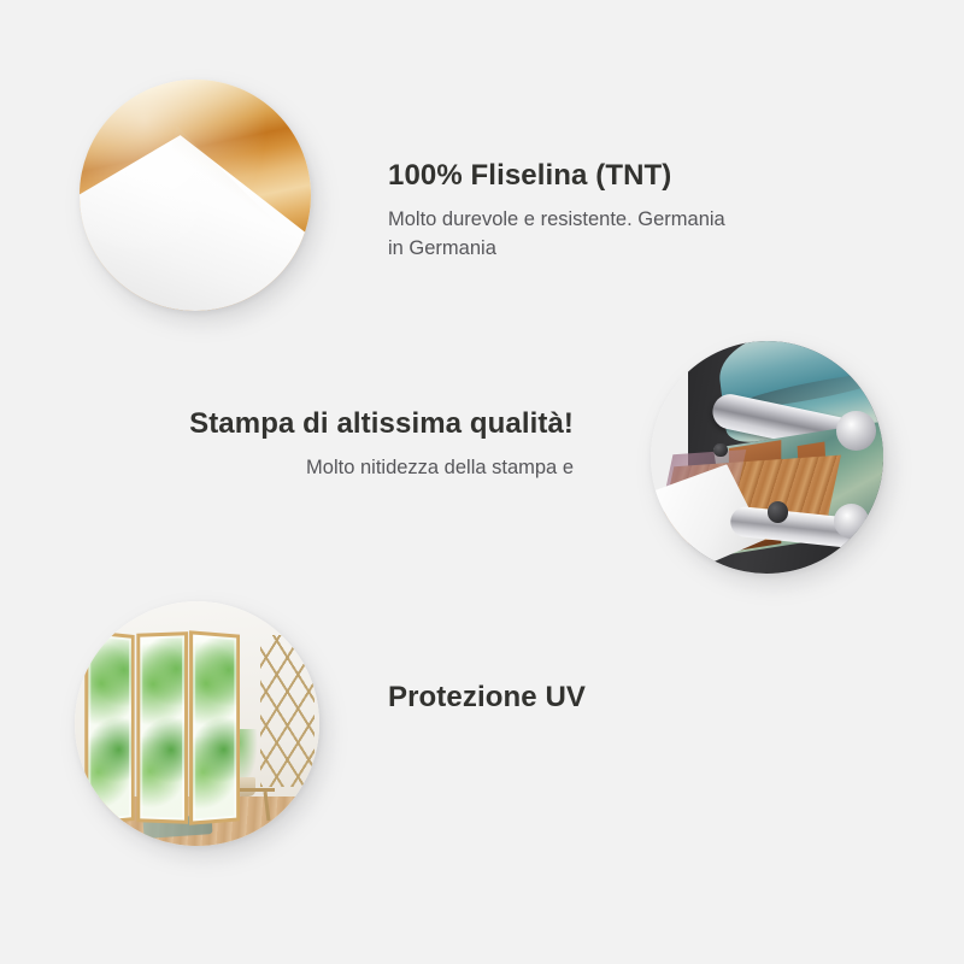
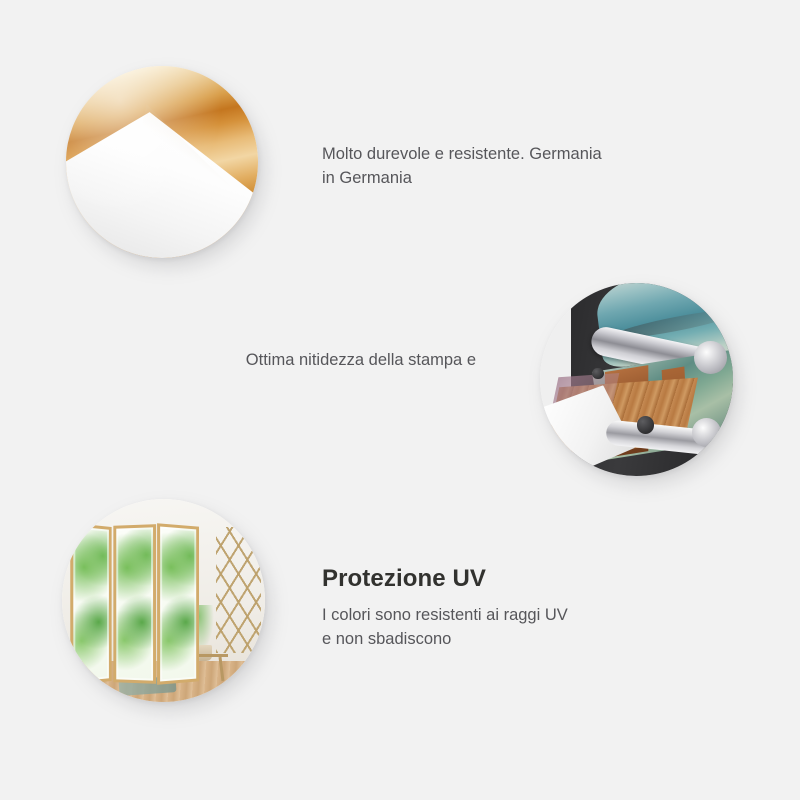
- 100% Fliselina (TNT)
  Molto durevole e resistente. Germania
  in Germania
- Stampa di altissima qualità!
- Molto nitidezza della stampa e
+ Ottima nitidezza della stampa e
  Protezione UV
+ I colori sono resistenti ai raggi UV
+ e non sbadiscono
